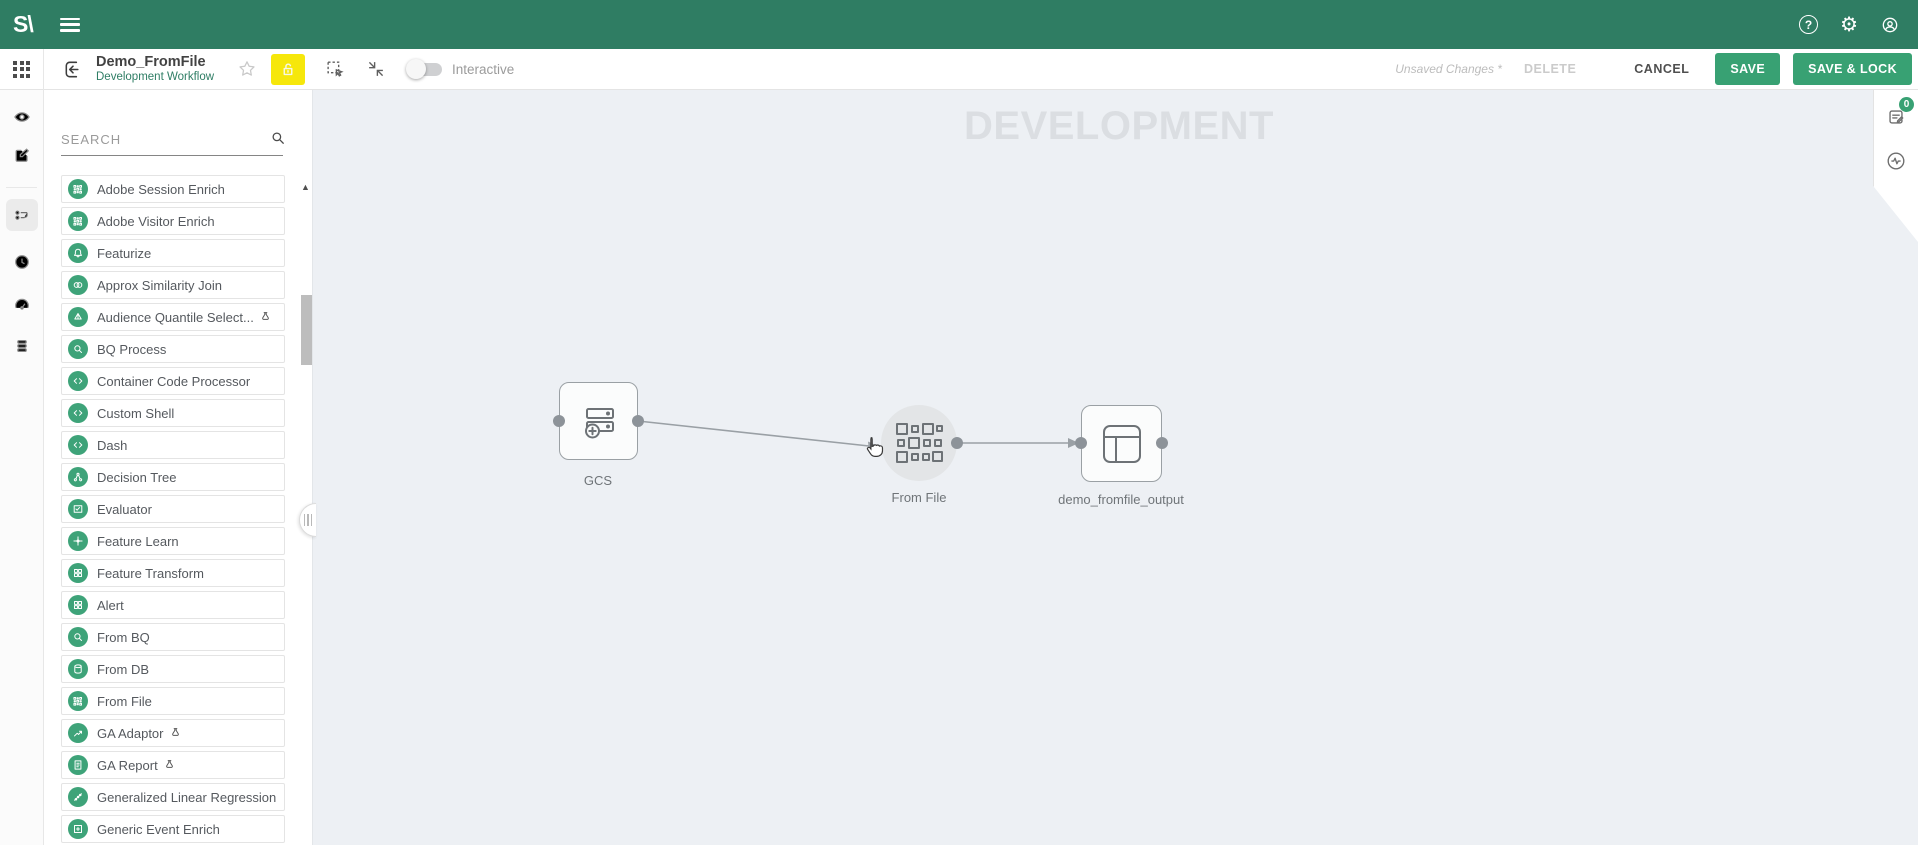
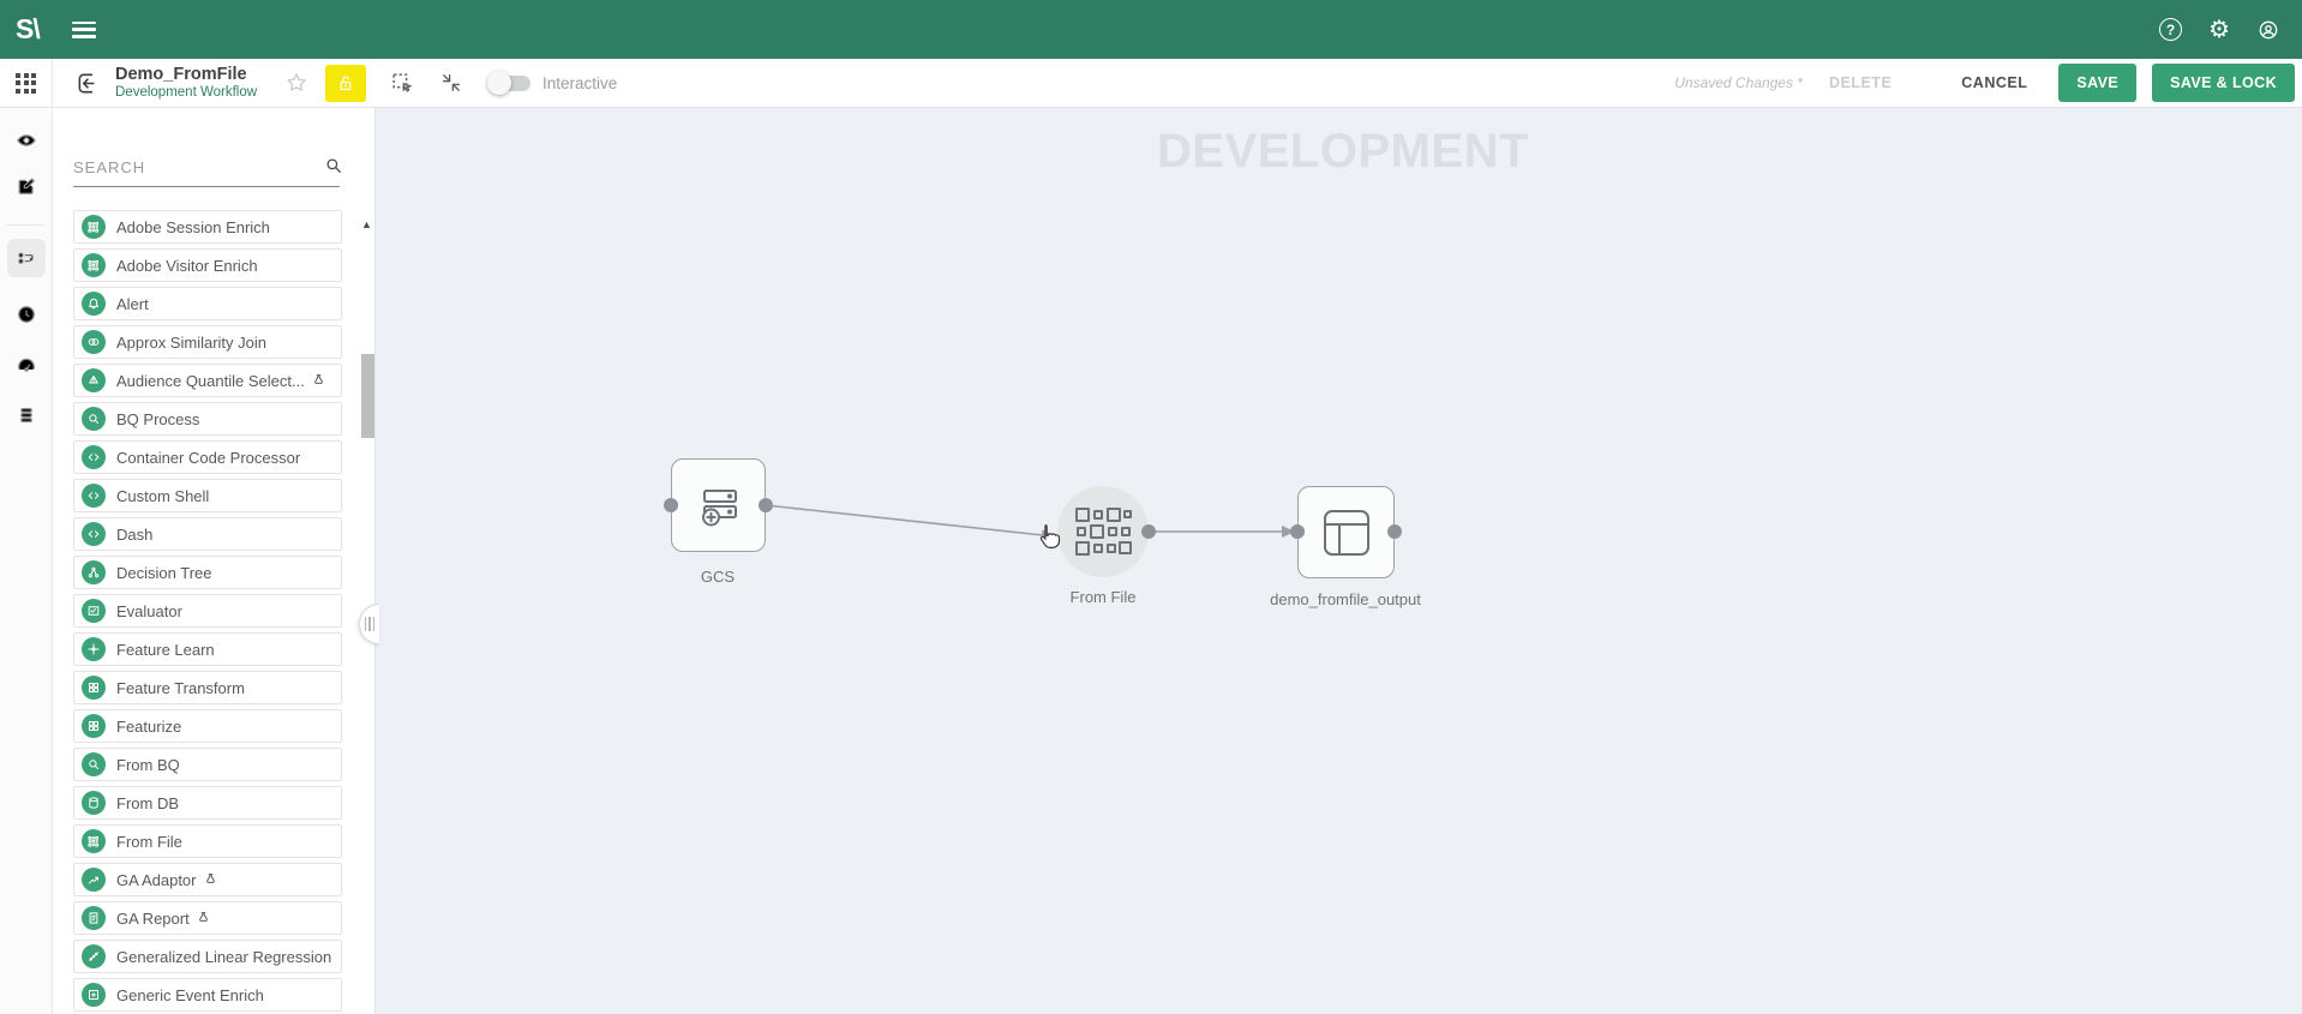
  S\
  ?
  ⚙
  Demo_FromFile
  Development Workflow
  Interactive
  Unsaved Changes *
  DELETE
  CANCEL
  SAVE
  SAVE & LOCK
  SEARCH
  Adobe Session Enrich
  Adobe Visitor Enrich
- Featurize
+ Alert
  Approx Similarity Join
  Audience Quantile Select...
  BQ Process
  Container Code Processor
  Custom Shell
  Dash
  Decision Tree
  Evaluator
  Feature Learn
  Feature Transform
- Alert
+ Featurize
  From BQ
  From DB
  From File
  GA Adaptor
  GA Report
  Generalized Linear Regression
  Generic Event Enrich
  ▲
  GCS
  From File
  demo_fromfile_output
- 0
